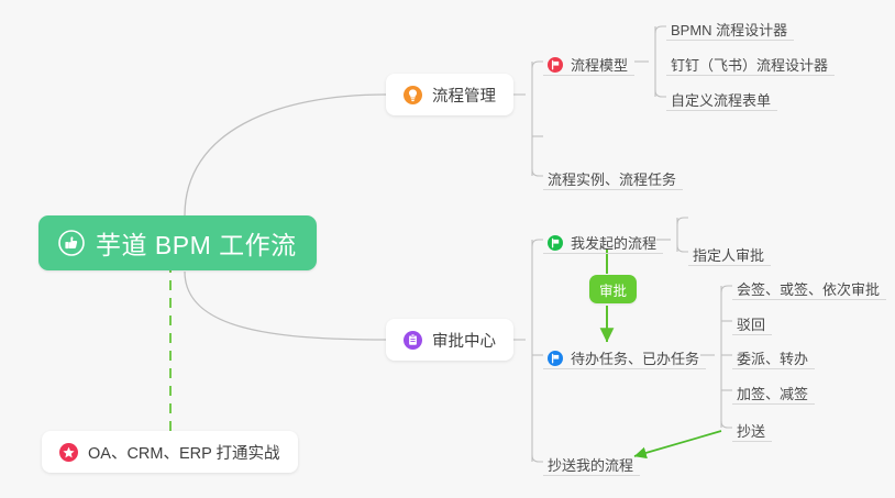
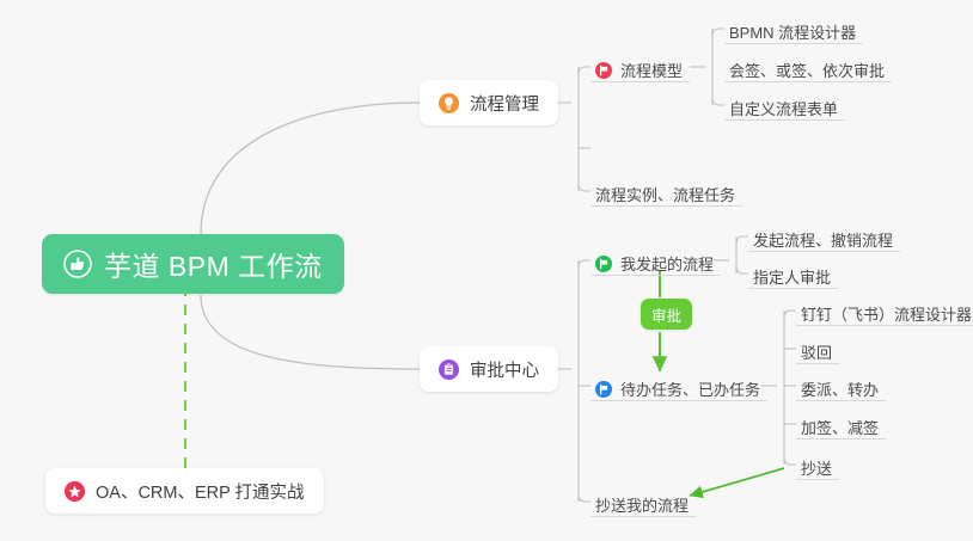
  芋道 BPM 工作流
  流程管理
  流程模型
  BPMN 流程设计器
- 钉钉（飞书）流程设计器
+ 会签、或签、依次审批
  自定义流程表单
  流程实例、流程任务
  审批中心
  我发起的流程
+ 发起流程、撤销流程
  指定人审批
  审批
  待办任务、已办任务
- 会签、或签、依次审批
+ 钉钉（飞书）流程设计器
  驳回
  委派、转办
  加签、减签
  抄送
  抄送我的流程
  OA、CRM、ERP 打通实战
